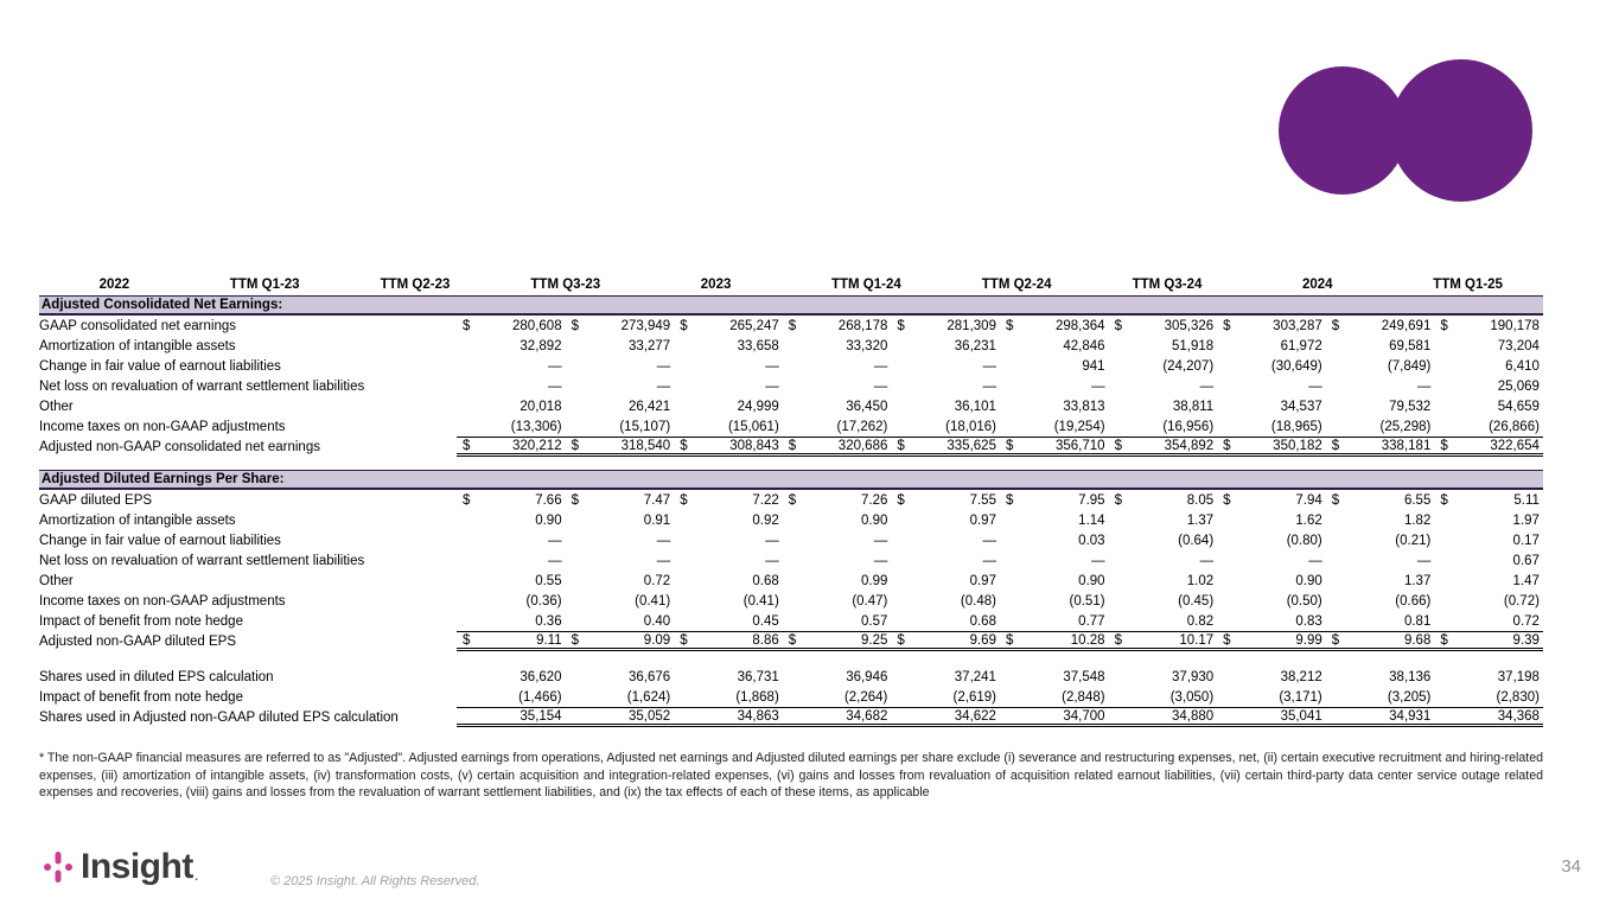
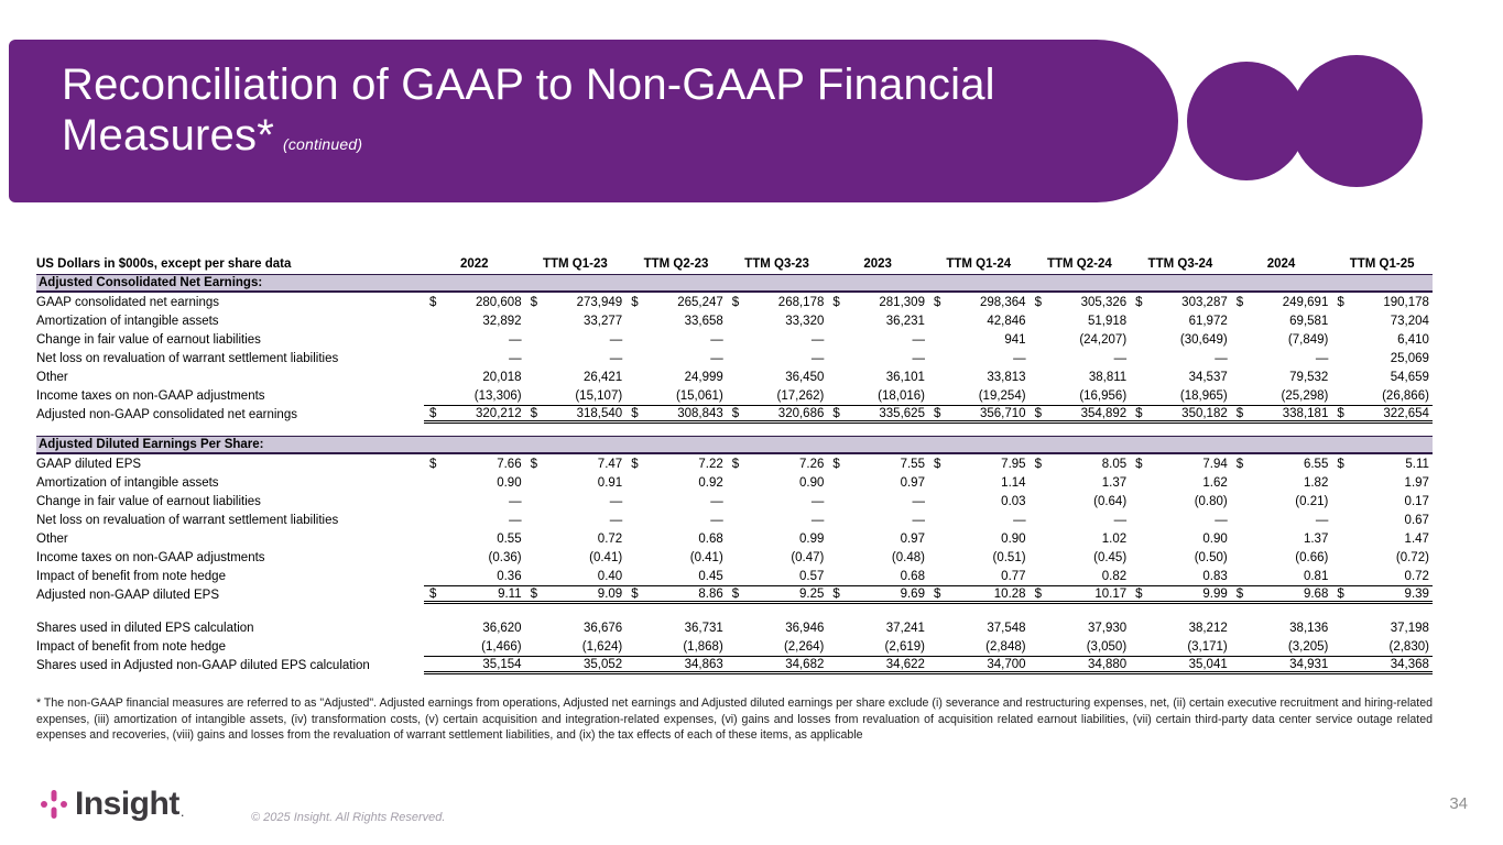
+ Reconciliation of GAAP to Non-GAAP Financial Measures* (continued)
+ US Dollars in $000s, except per share data
  2022
  TTM Q1-23
  TTM Q2-23
  TTM Q3-23
  2023
  TTM Q1-24
  TTM Q2-24
  TTM Q3-24
  2024
  TTM Q1-25
  Adjusted Consolidated Net Earnings:
  GAAP consolidated net earnings
  $
  280,608
  $
  273,949
  $
  265,247
  $
  268,178
  $
  281,309
  $
  298,364
  $
  305,326
  $
  303,287
  $
  249,691
  $
  190,178
  Amortization of intangible assets
  32,892
  33,277
  33,658
  33,320
  36,231
  42,846
  51,918
  61,972
  69,581
  73,204
  Change in fair value of earnout liabilities
  —
  —
  —
  —
  —
  941
  (24,207)
  (30,649)
  (7,849)
  6,410
  Net loss on revaluation of warrant settlement liabilities
  —
  —
  —
  —
  —
  —
  —
  —
  —
  25,069
  Other
  20,018
  26,421
  24,999
  36,450
  36,101
  33,813
  38,811
  34,537
  79,532
  54,659
  Income taxes on non-GAAP adjustments
  (13,306)
  (15,107)
  (15,061)
  (17,262)
  (18,016)
  (19,254)
  (16,956)
  (18,965)
  (25,298)
  (26,866)
  Adjusted non-GAAP consolidated net earnings
  $
  320,212
  $
  318,540
  $
  308,843
  $
  320,686
  $
  335,625
  $
  356,710
  $
  354,892
  $
  350,182
  $
  338,181
  $
  322,654
  Adjusted Diluted Earnings Per Share:
  GAAP diluted EPS
  $
  7.66
  $
  7.47
  $
  7.22
  $
  7.26
  $
  7.55
  $
  7.95
  $
  8.05
  $
  7.94
  $
  6.55
  $
  5.11
  Amortization of intangible assets
  0.90
  0.91
  0.92
  0.90
  0.97
  1.14
  1.37
  1.62
  1.82
  1.97
  Change in fair value of earnout liabilities
  —
  —
  —
  —
  —
  0.03
  (0.64)
  (0.80)
  (0.21)
  0.17
  Net loss on revaluation of warrant settlement liabilities
  —
  —
  —
  —
  —
  —
  —
  —
  —
  0.67
  Other
  0.55
  0.72
  0.68
  0.99
  0.97
  0.90
  1.02
  0.90
  1.37
  1.47
  Income taxes on non-GAAP adjustments
  (0.36)
  (0.41)
  (0.41)
  (0.47)
  (0.48)
  (0.51)
  (0.45)
  (0.50)
  (0.66)
  (0.72)
  Impact of benefit from note hedge
  0.36
  0.40
  0.45
  0.57
  0.68
  0.77
  0.82
  0.83
  0.81
  0.72
  Adjusted non-GAAP diluted EPS
  $
  9.11
  $
  9.09
  $
  8.86
  $
  9.25
  $
  9.69
  $
  10.28
  $
  10.17
  $
  9.99
  $
  9.68
  $
  9.39
  Shares used in diluted EPS calculation
  36,620
  36,676
  36,731
  36,946
  37,241
  37,548
  37,930
  38,212
  38,136
  37,198
  Impact of benefit from note hedge
  (1,466)
  (1,624)
  (1,868)
  (2,264)
  (2,619)
  (2,848)
  (3,050)
  (3,171)
  (3,205)
  (2,830)
  Shares used in Adjusted non-GAAP diluted EPS calculation
  35,154
  35,052
  34,863
  34,682
  34,622
  34,700
  34,880
  35,041
  34,931
  34,368
  * The non-GAAP financial measures are referred to as "Adjusted". Adjusted earnings from operations, Adjusted net earnings and Adjusted diluted earnings per share exclude (i) severance and restructuring expenses, net, (ii) certain executive recruitment and hiring-related expenses, (iii) amortization of intangible assets, (iv) transformation costs, (v) certain acquisition and integration-related expenses, (vi) gains and losses from revaluation of acquisition related earnout liabilities, (vii) certain third-party data center service outage related expenses and recoveries, (viii) gains and losses from the revaluation of warrant settlement liabilities, and (ix) the tax effects of each of these items, as applicable
  Insight
  .
  © 2025 Insight. All Rights Reserved.
  34
